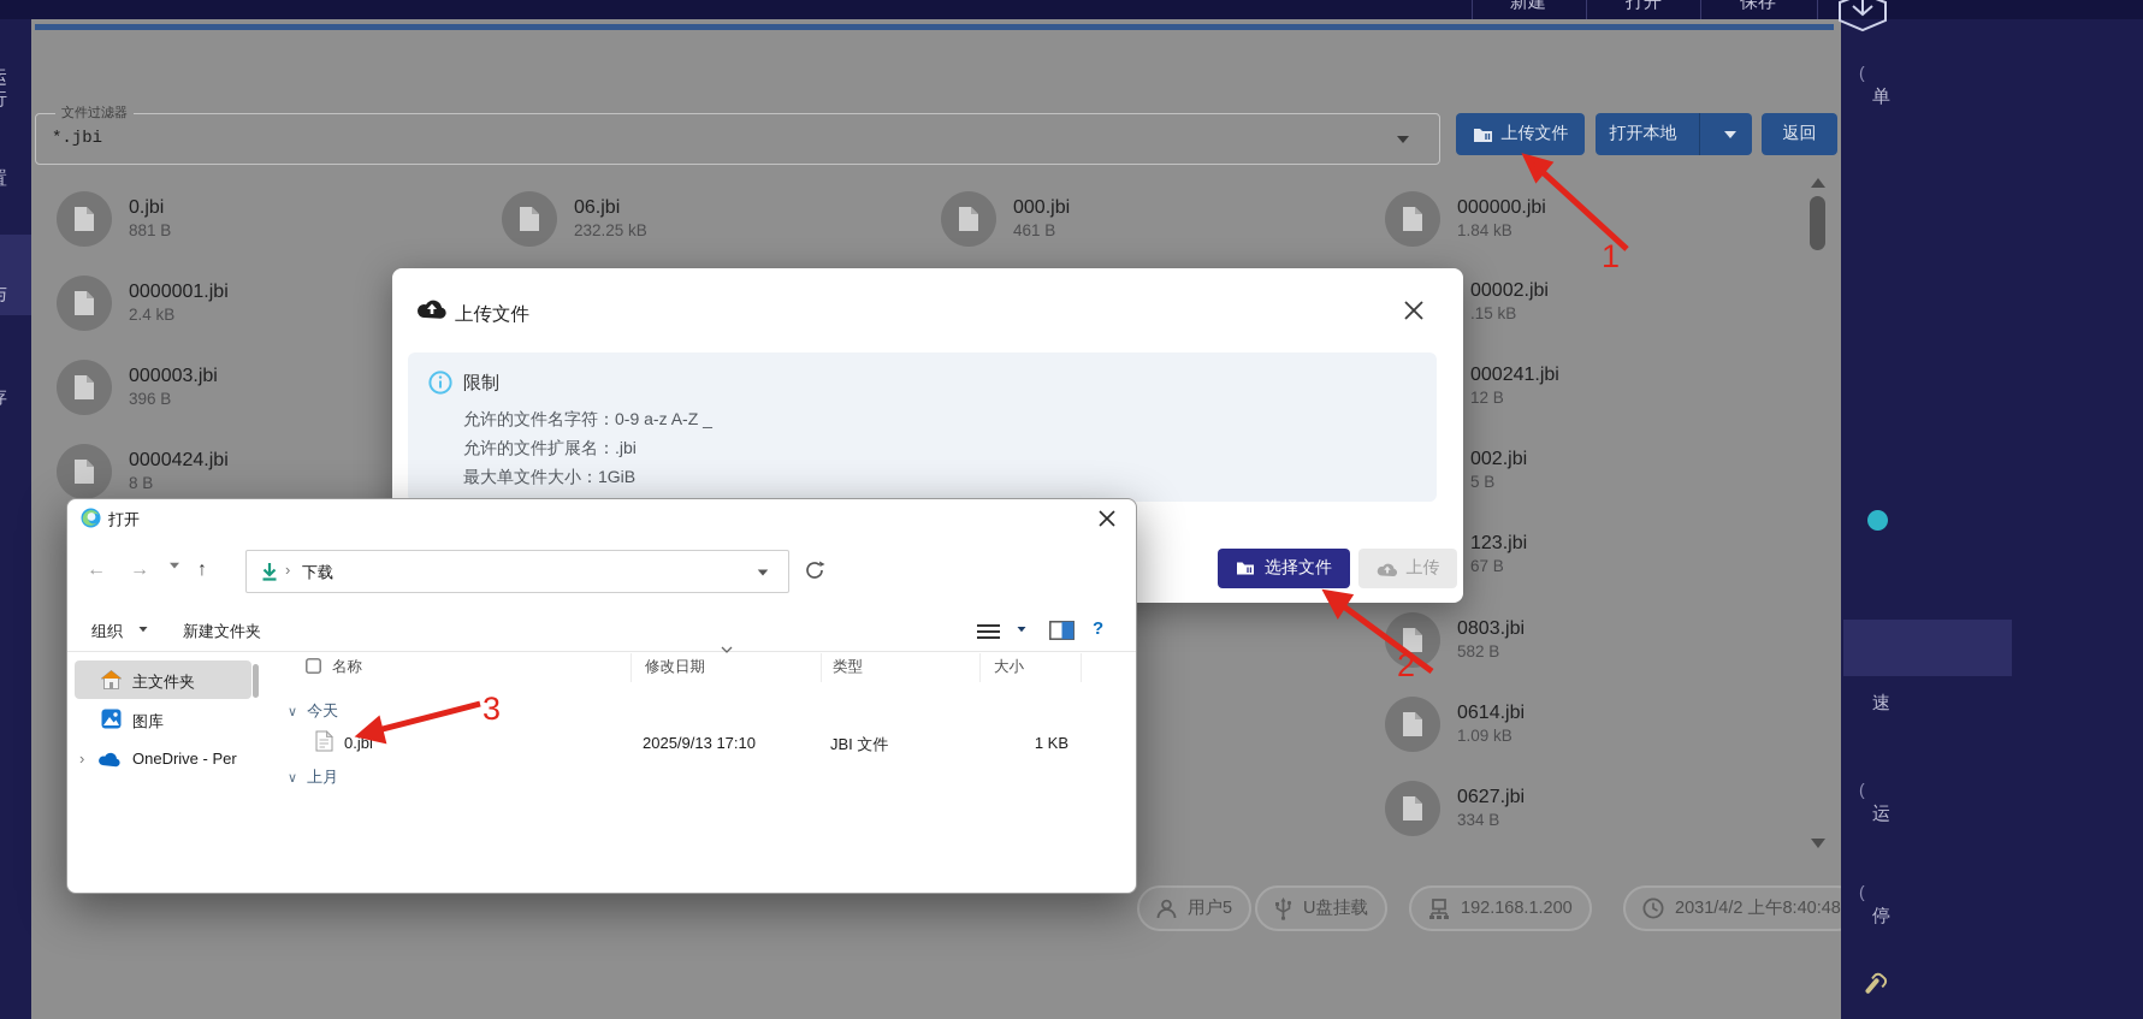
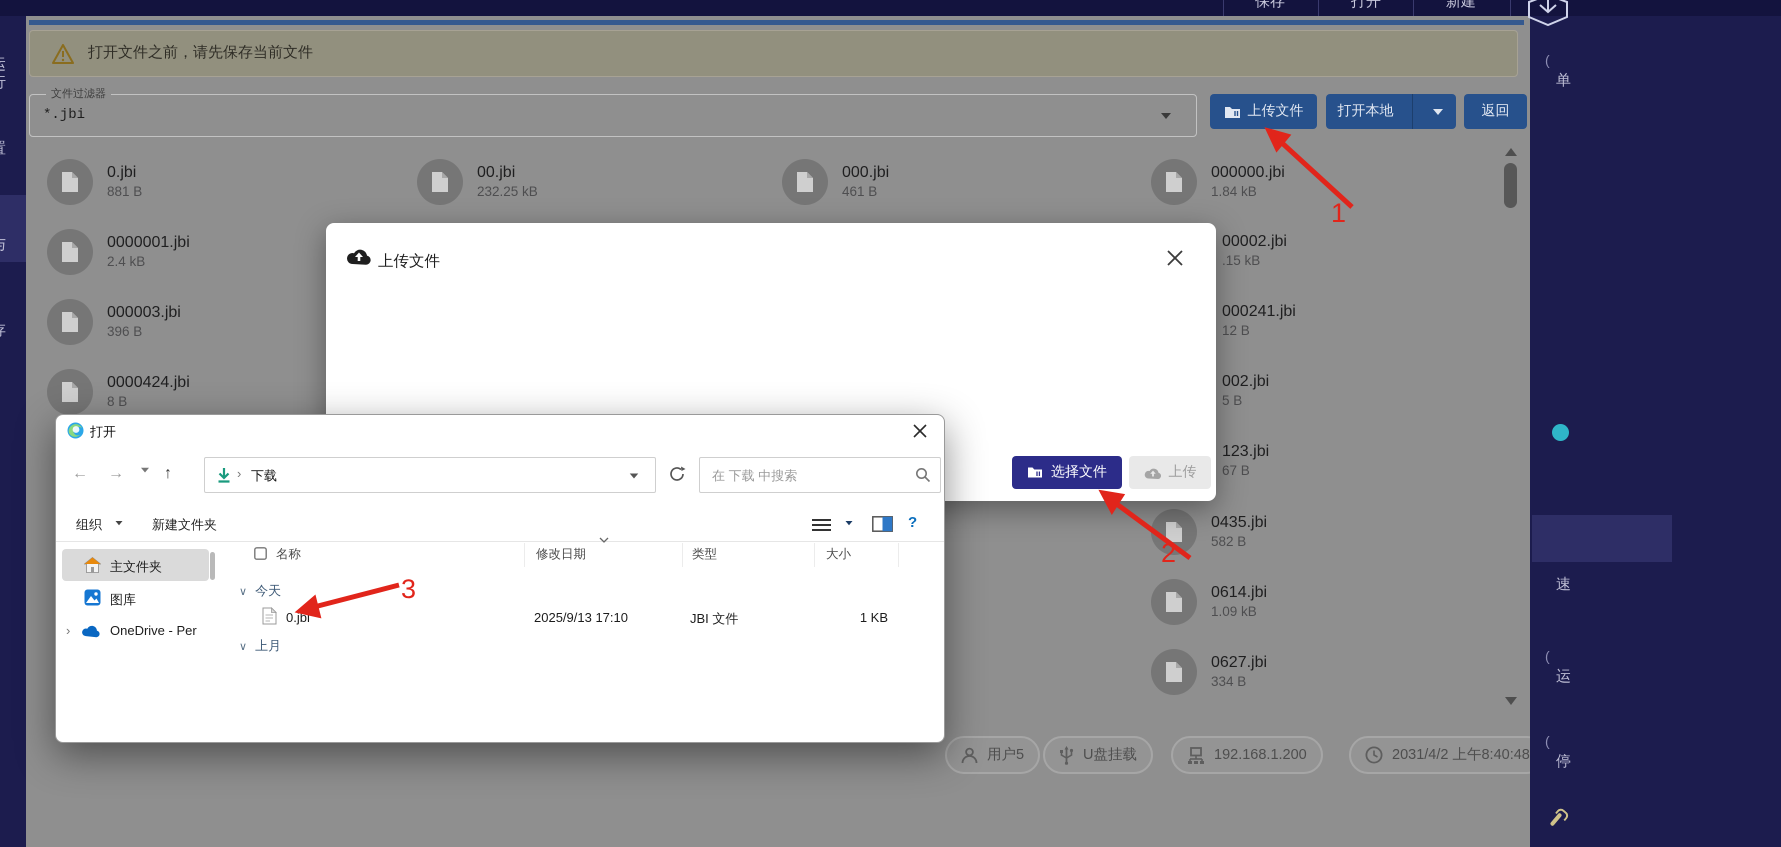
- 新建
+ 保存
  打开
- 保存
+ 新建
  (
  (
  (
  单
  速
  运
  停
+ 打开文件之前，请先保存当前文件
  文件过滤器
  *.jbi
  上传文件
  打开本地
  返回
  0.jbi
  881 B
- 06.jbi
+ 00.jbi
  232.25 kB
  000.jbi
  461 B
  000000.jbi
  1.84 kB
  0000001.jbi
  2.4 kB
  00002.jbi
  .15 kB
  000003.jbi
  396 B
  000241.jbi
  12 B
  0000424.jbi
  8 B
  002.jbi
  5 B
  123.jbi
  67 B
- 0803.jbi
+ 0435.jbi
  582 B
  0614.jbi
  1.09 kB
  0627.jbi
  334 B
  用户5
  U盘挂载
  192.168.1.200
  2031/4/2 上午8:40:48
  上传文件
- 限制
- 允许的文件名字符：0-9 a-z A-Z _
- 允许的文件扩展名：.jbi
- 最大单文件大小：1GiB
  选择文件
  上传
  打开
  ←
  →
  ↑
  ›
  下载
+ 在 下载 中搜索
  组织
  新建文件夹
  ?
  主文件夹
  图库
  ›
  OneDrive - Per
  名称
  修改日期
  类型
  大小
  ∨ 今天
  0.jbi
  2025/9/13 17:10
  JBI 文件
  1 KB
  ∨ 上月
  1
  2
  3
